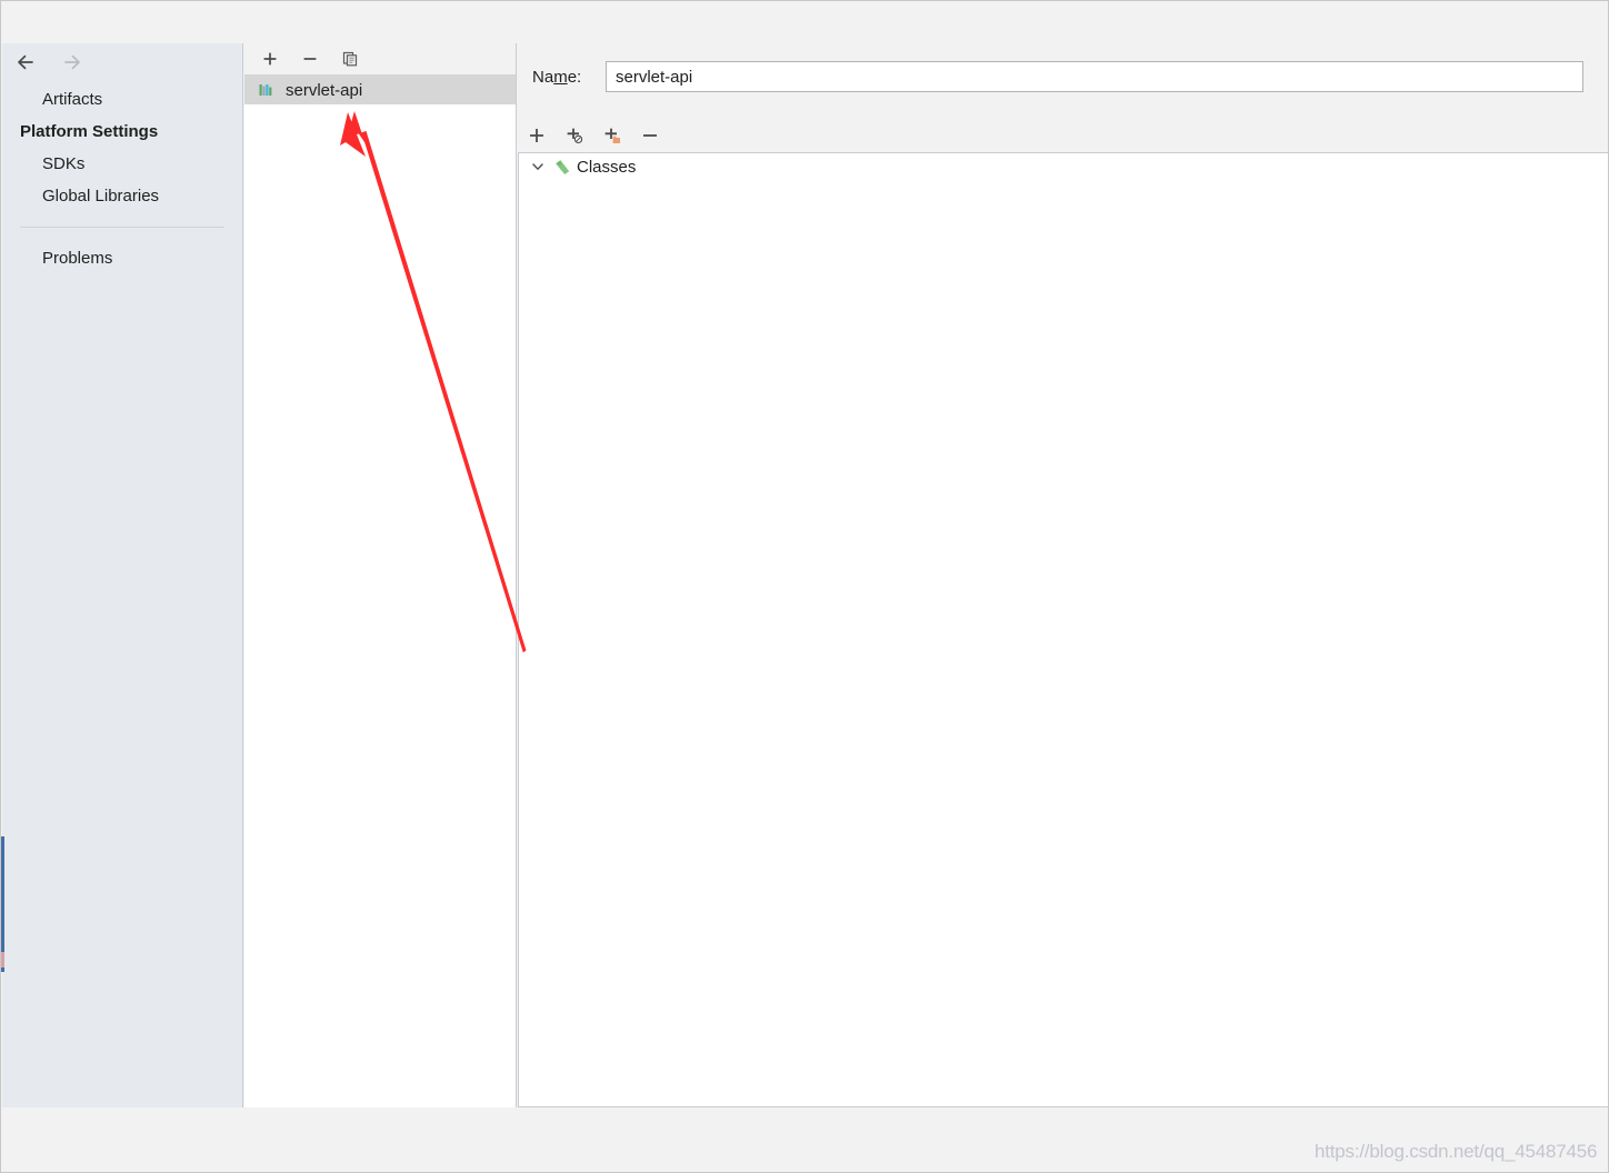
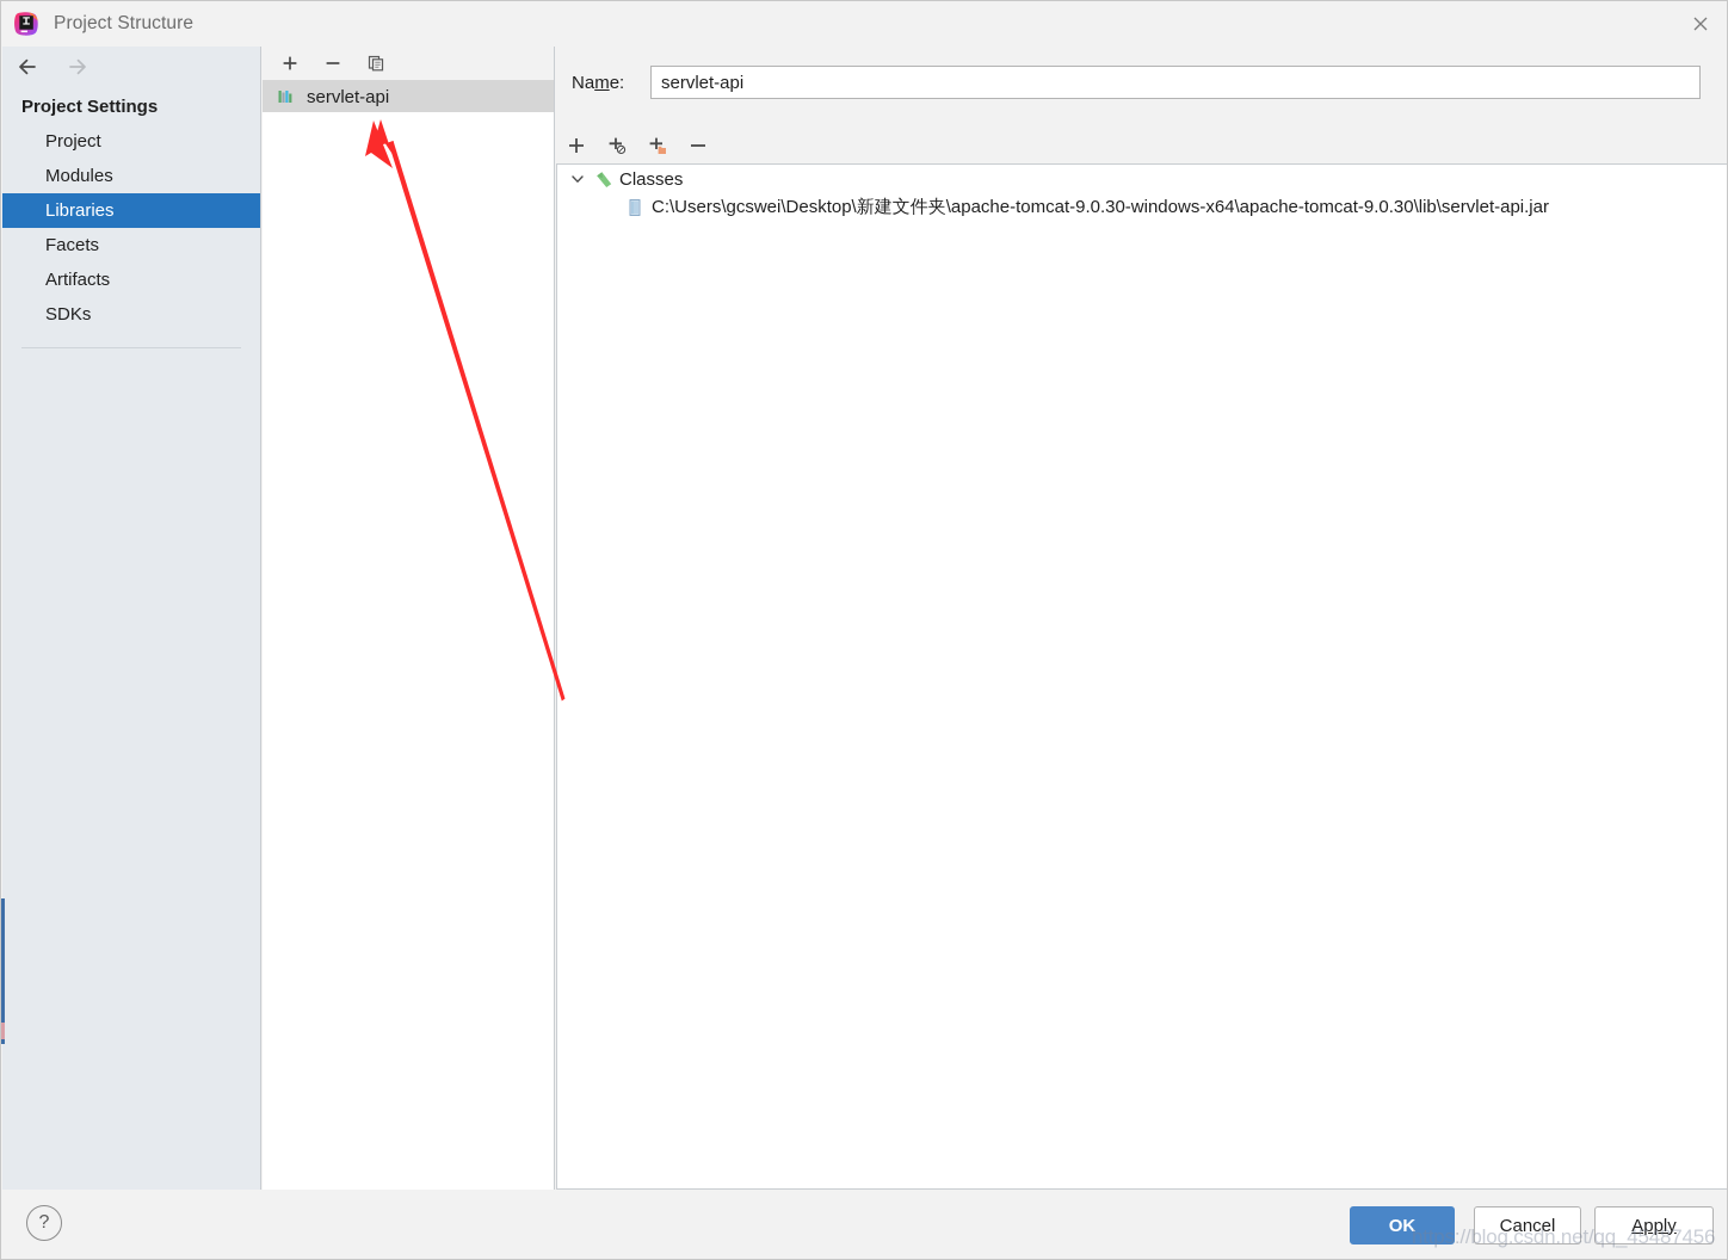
+ Project Structure
+ Project Settings
+ Project
+ Modules
+ Libraries
+ Facets
  Artifacts
- Platform Settings
  SDKs
- Global Libraries
- Problems
  servlet-api
  Name:
  servlet-api
  Classes
+ C:\Users\gcswei\Desktop\新建文件夹\apache-tomcat-9.0.30-windows-x64\apache-tomcat-9.0.30\lib\servlet-api.jar
+ ?
+ OK
+ Cancel
+ Apply
  https://blog.csdn.net/qq_45487456
